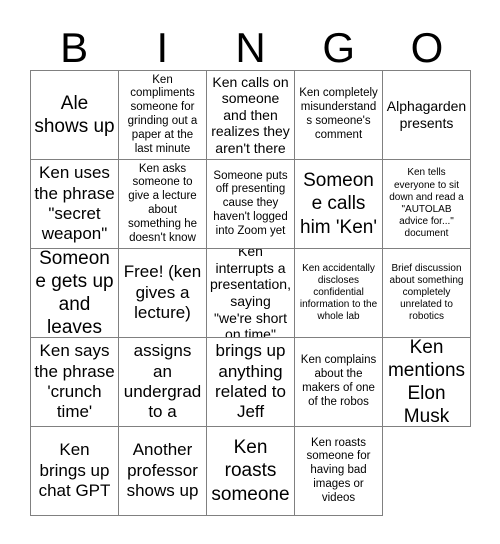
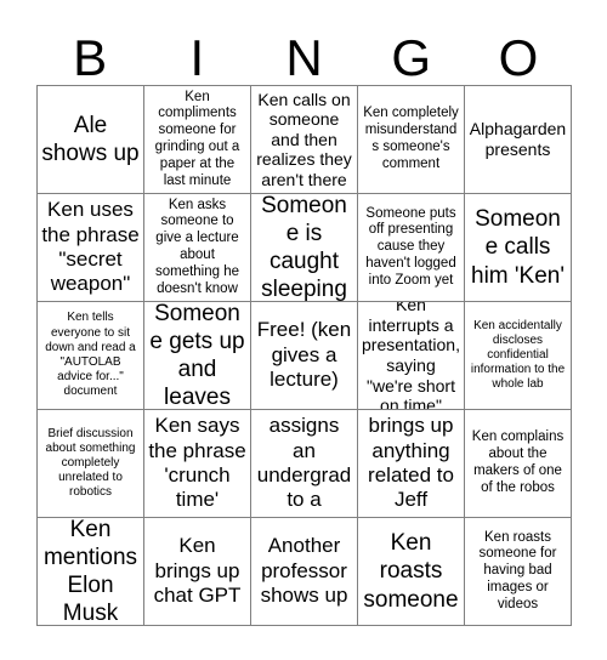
  B
  I
  N
  G
  O
  Ale shows up
  Ken compliments someone for grinding out a paper at the last minute
  Ken calls on someone and then realizes they aren't there
  Ken completely misunderstands someone's comment
  Alphagarden presents
  Ken uses the phrase "secret weapon"
  Ken asks someone to give a lecture about something he doesn't know
+ Someone is caught sleeping
  Someone puts off presenting cause they haven't logged into Zoom yet
  Someone calls him 'Ken'
  Ken tells everyone to sit down and read a "AUTOLAB advice for..." document
  Someone gets up and leaves
  Free! (ken gives a lecture)
  Ken interrupts a presentation, saying "we're short on time"
  Ken accidentally discloses confidential information to the whole lab
  Brief discussion about something completely unrelated to robotics
  Ken says the phrase 'crunch time'
  brings up anything related to Jeff
  Ken complains about the makers of one of the robos
  Ken mentions Elon Musk
  Ken brings up chat GPT
  Another professor shows up
  Ken roasts someone
  Ken roasts someone for having bad images or videos
